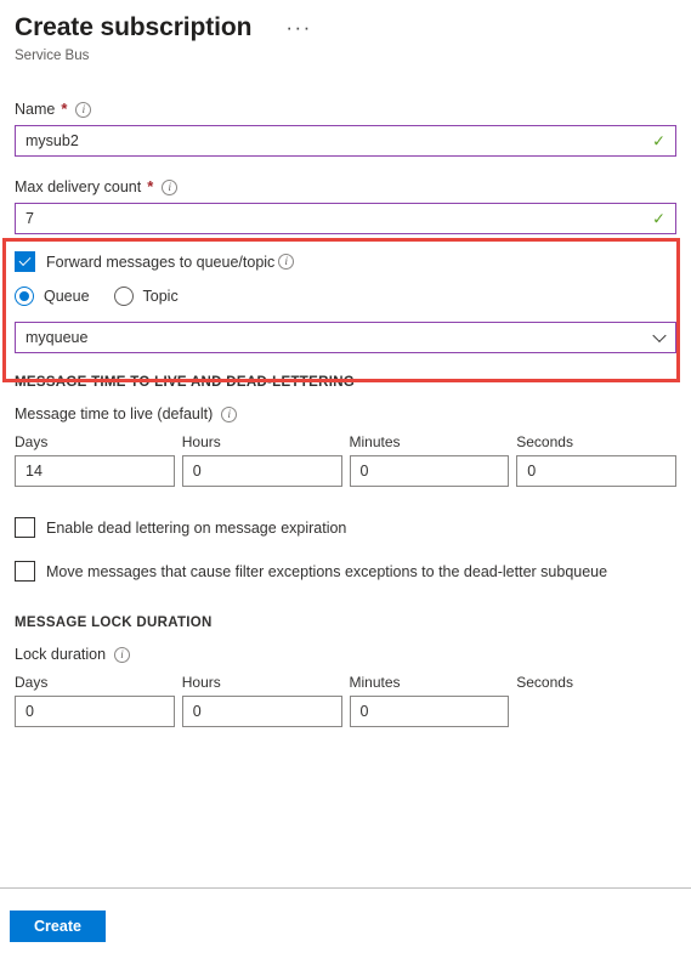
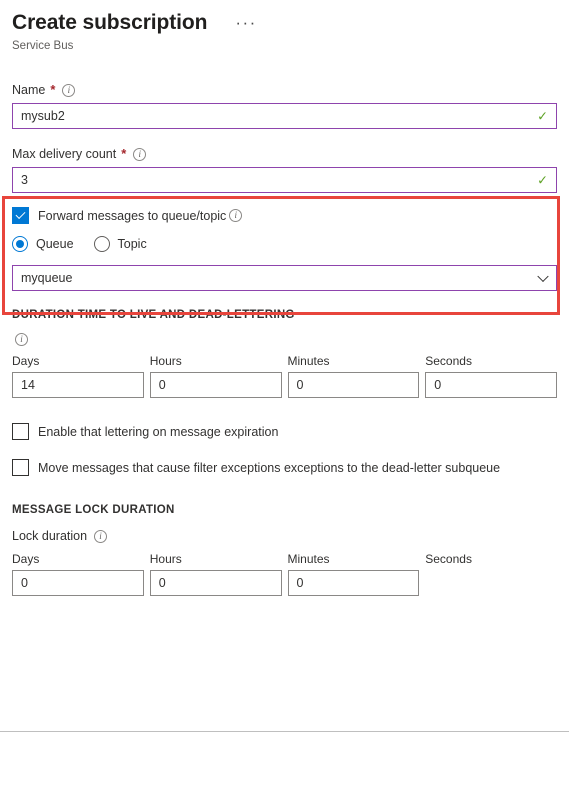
  Create subscription
  ···
  Service Bus
  Name
  *
  i
  mysub2
  ✓
  Max delivery count
  *
  i
- 7
+ 3
  ✓
  Forward messages to queue/topic
  i
  Queue
  Topic
  myqueue
- MESSAGE TIME TO LIVE AND DEAD-LETTERING
+ DURATION TIME TO LIVE AND DEAD-LETTERING
- Message time to live (default)
  i
  Days
  14
  Hours
  0
  Minutes
  0
  Seconds
  0
- Enable dead lettering on message expiration
+ Enable that lettering on message expiration
  Move messages that cause filter exceptions exceptions to the dead-letter subqueue
  MESSAGE LOCK DURATION
  Lock duration
  i
  Days
  0
  Hours
  0
  Minutes
  0
  Seconds
- Create
